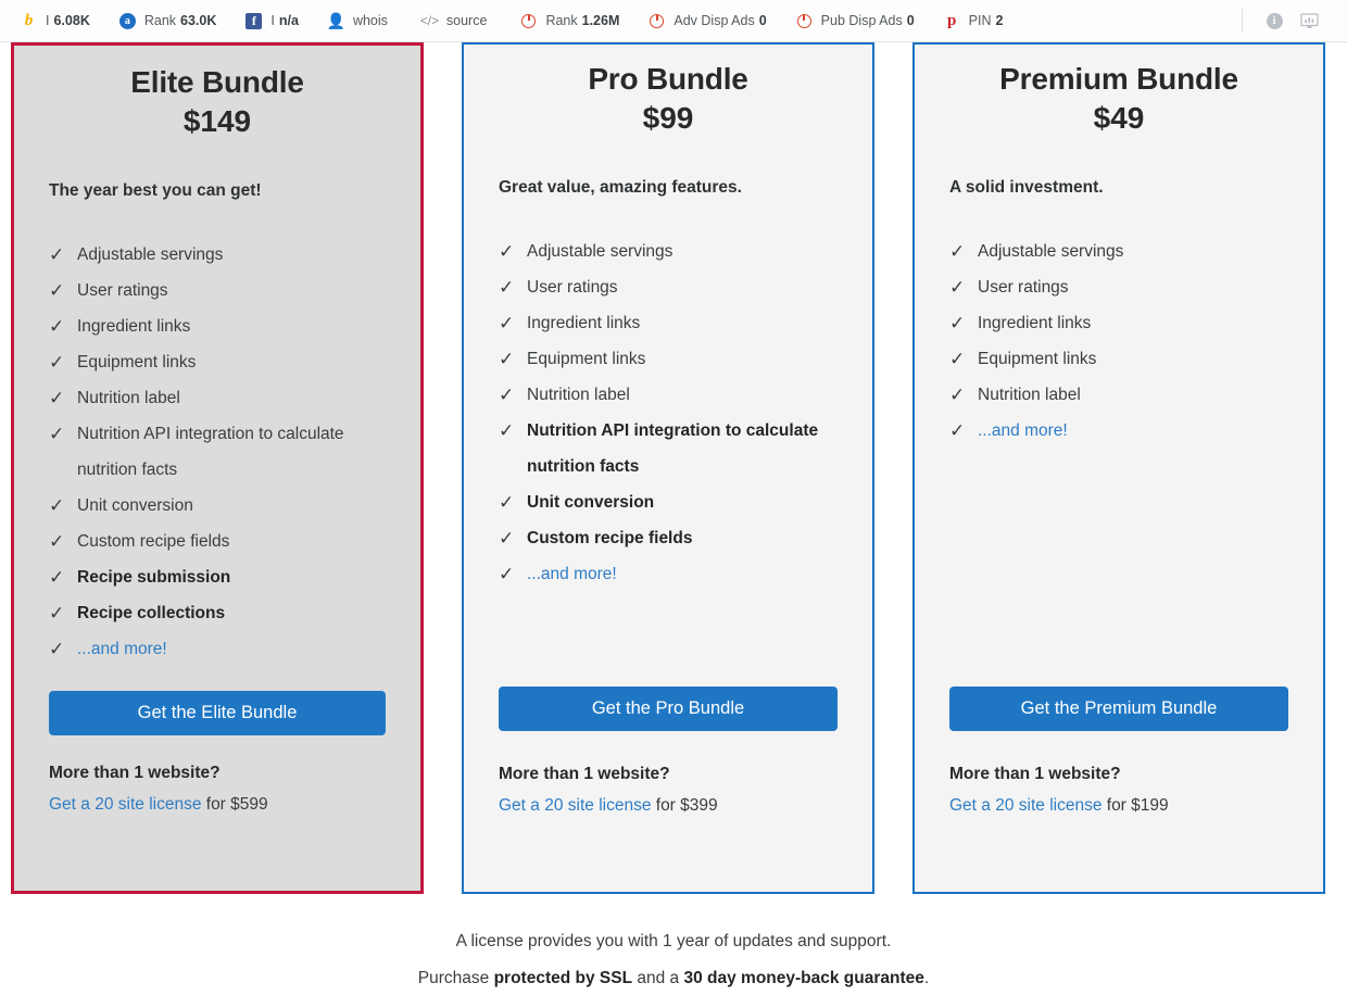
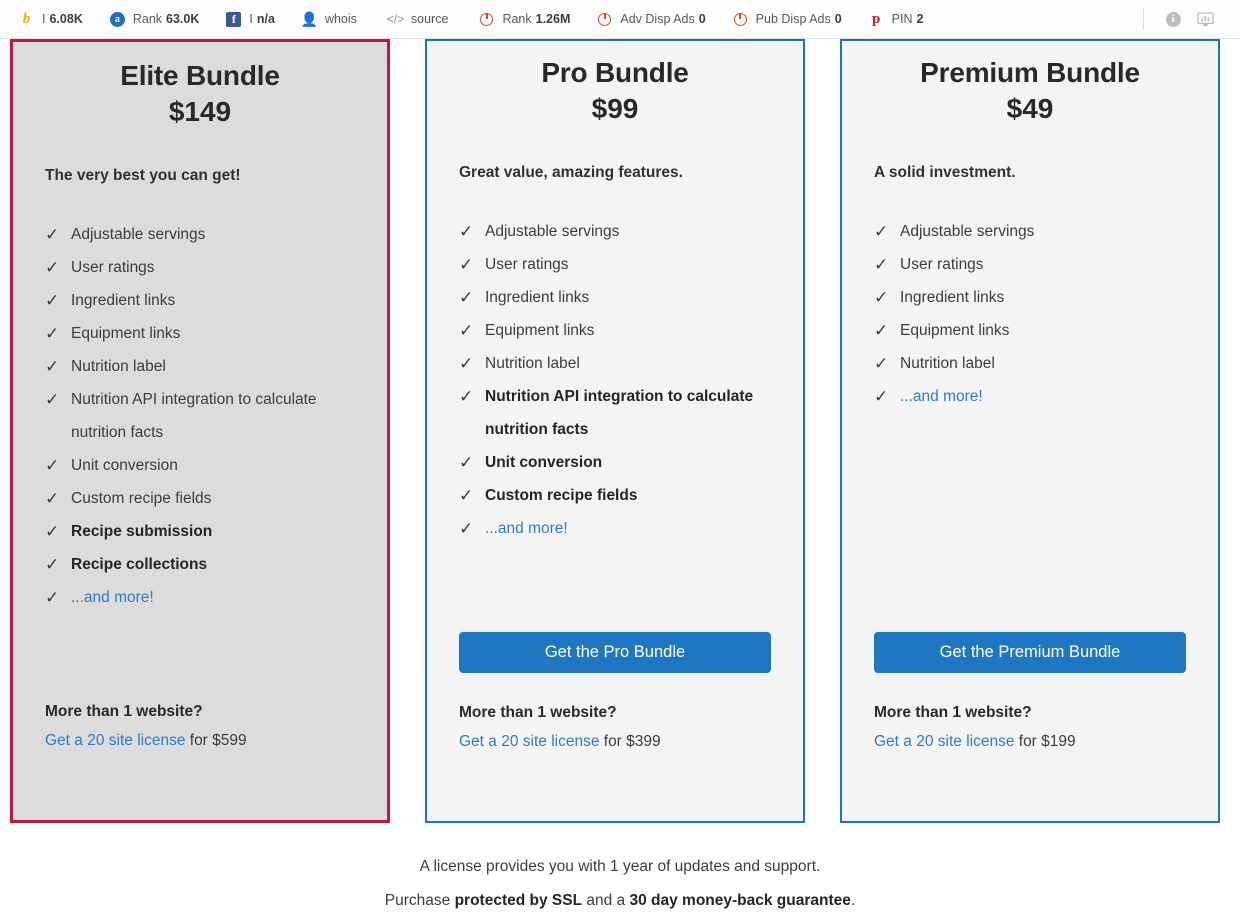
  b
  I
  6.08K
  a
  Rank
  63.0K
  f
  I
  n/a
  👤
  whois
  </>
  source
  Rank
  1.26M
  Adv Disp Ads
  0
  Pub Disp Ads
  0
  p
  PIN
  2
  i
  Elite Bundle
  $149
- The year best you can get!
+ The very best you can get!
  ✓
  Adjustable servings
  ✓
  User ratings
  ✓
  Ingredient links
  ✓
  Equipment links
  ✓
  Nutrition label
  ✓
  Nutrition API integration to calculate nutrition facts
  ✓
  Unit conversion
  ✓
  Custom recipe fields
  ✓
  Recipe submission
  ✓
  Recipe collections
  ✓
  ...and more!
- Get the Elite Bundle
  More than 1 website?
  Get a 20 site license for $599
  Pro Bundle
  $99
  Great value, amazing features.
  ✓
  Adjustable servings
  ✓
  User ratings
  ✓
  Ingredient links
  ✓
  Equipment links
  ✓
  Nutrition label
  ✓
  Nutrition API integration to calculate nutrition facts
  ✓
  Unit conversion
  ✓
  Custom recipe fields
  ✓
  ...and more!
  Get the Pro Bundle
  More than 1 website?
  Get a 20 site license for $399
  Premium Bundle
  $49
  A solid investment.
  ✓
  Adjustable servings
  ✓
  User ratings
  ✓
  Ingredient links
  ✓
  Equipment links
  ✓
  Nutrition label
  ✓
  ...and more!
  Get the Premium Bundle
  More than 1 website?
  Get a 20 site license for $199
  A license provides you with 1 year of updates and support.
  Purchase protected by SSL and a 30 day money-back guarantee.
